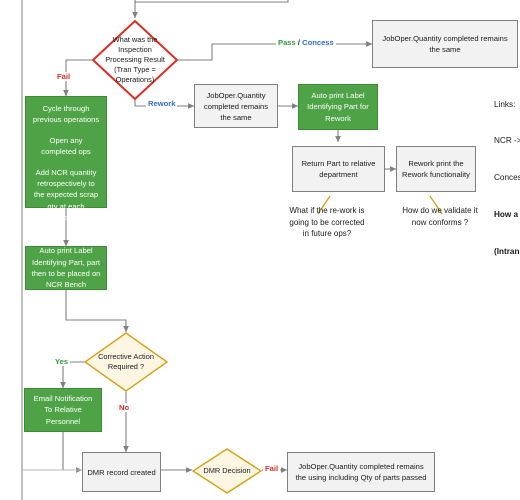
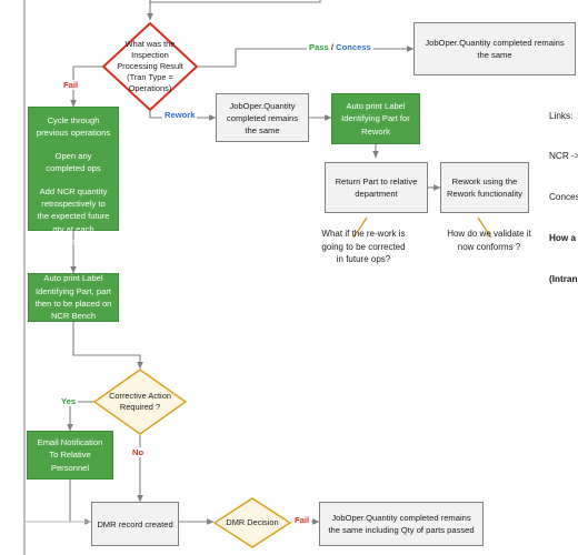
  What was the Inspection Processing Result (Tran Type = Operations)
  JobOper.Quantity completed remains the same
  JobOper.Quantity completed remains the same
  Auto print Label Identifying Part for Rework
  Return Part to relative department
- Rework print the Rework functionality
+ Rework using the Rework functionality
  Cycle through previous operations
  Open any completed ops
- Add NCR quantity retrospectively to the expected scrap qty at each operation.
+ Add NCR quantity retrospectively to the expected future qty at each operation.
  Auto print Label Identifying Part, part then to be placed on NCR Bench
  Corrective Action Required ?
  Email Notification To Relative Personnel
  DMR record created
  DMR Decision
- JobOper.Quantity completed remains the using including Qty of parts passed
+ JobOper.Quantity completed remains the same including Qty of parts passed
  Pass / Concess
  Rework
  Fail
  Yes
  No
  Fail
  What if the re-work is
  going to be corrected
  in future ops?
  How do we validate it
  now conforms ?
  Links:
  NCR ->
  Conce
  How a
  (Intran
